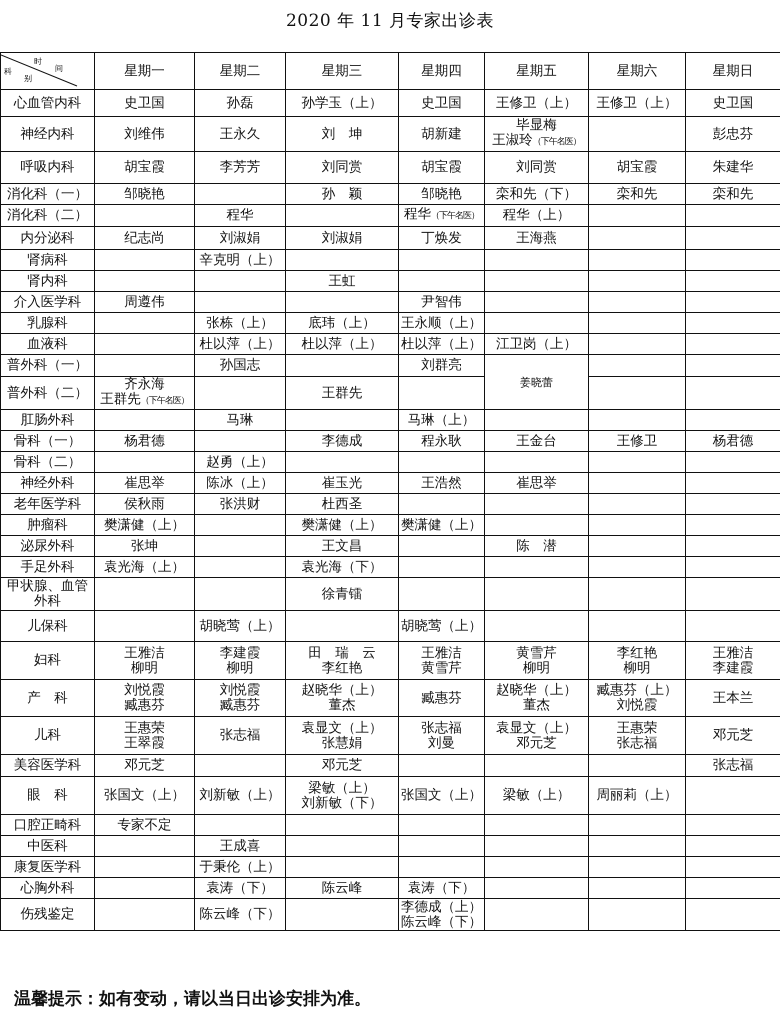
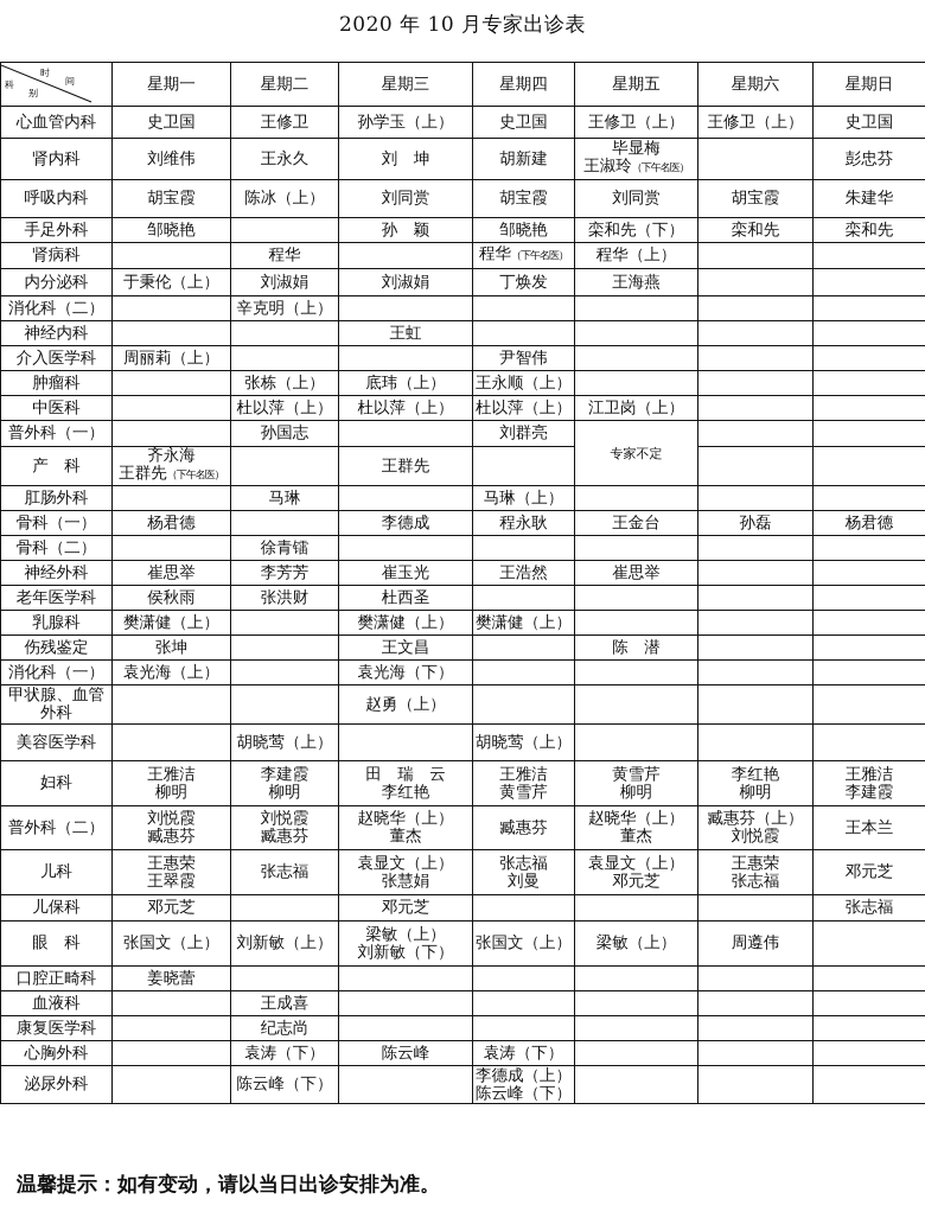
- 2020 年 11 月专家出诊表
+ 2020 年 10 月专家出诊表
  时 间 科 别	星期一	星期二	星期三	星期四	星期五	星期六	星期日
- 心血管内科	史卫国	孙磊	孙学玉（上）	史卫国	王修卫（上）	王修卫（上）	史卫国
+ 心血管内科	史卫国	王修卫	孙学玉（上）	史卫国	王修卫（上）	王修卫（上）	史卫国
- 神经内科	刘维伟	王永久	刘 坤	胡新建	毕显梅王淑玲（下午名医）		彭忠芬
+ 肾内科	刘维伟	王永久	刘 坤	胡新建	毕显梅王淑玲（下午名医）		彭忠芬
- 呼吸内科	胡宝霞	李芳芳	刘同赏	胡宝霞	刘同赏	胡宝霞	朱建华
+ 呼吸内科	胡宝霞	陈冰（上）	刘同赏	胡宝霞	刘同赏	胡宝霞	朱建华
- 消化科（一）	邹晓艳		孙 颖	邹晓艳	栾和先（下）	栾和先	栾和先
+ 手足外科	邹晓艳		孙 颖	邹晓艳	栾和先（下）	栾和先	栾和先
- 消化科（二）		程华		程华（下午名医）	程华（上）
+ 肾病科		程华		程华（下午名医）	程华（上）
- 内分泌科	纪志尚	刘淑娟	刘淑娟	丁焕发	王海燕
+ 内分泌科	于秉伦（上）	刘淑娟	刘淑娟	丁焕发	王海燕
- 肾病科		辛克明（上）
+ 消化科（二）		辛克明（上）
- 肾内科			王虹
+ 神经内科			王虹
- 介入医学科	周遵伟			尹智伟
+ 介入医学科	周丽莉（上）			尹智伟
- 乳腺科		张栋（上）	底玮（上）	王永顺（上）
+ 肿瘤科		张栋（上）	底玮（上）	王永顺（上）
- 血液科		杜以萍（上）	杜以萍（上）	杜以萍（上）	江卫岗（上）
+ 中医科		杜以萍（上）	杜以萍（上）	杜以萍（上）	江卫岗（上）
- 普外科（一）		孙国志		刘群亮	姜晓蕾
+ 普外科（一）		孙国志		刘群亮	专家不定
- 普外科（二）	齐永海王群先（下午名医）		王群先
+ 产 科	齐永海王群先（下午名医）		王群先
  肛肠外科		马琳		马琳（上）
- 骨科（一）	杨君德		李德成	程永耿	王金台	王修卫	杨君德
+ 骨科（一）	杨君德		李德成	程永耿	王金台	孙磊	杨君德
- 骨科（二）		赵勇（上）
+ 骨科（二）		徐青镭
- 神经外科	崔思举	陈冰（上）	崔玉光	王浩然	崔思举
+ 神经外科	崔思举	李芳芳	崔玉光	王浩然	崔思举
  老年医学科	侯秋雨	张洪财	杜西圣
- 肿瘤科	樊潇健（上）		樊潇健（上）	樊潇健（上）
+ 乳腺科	樊潇健（上）		樊潇健（上）	樊潇健（上）
- 泌尿外科	张坤		王文昌		陈 潜
+ 伤残鉴定	张坤		王文昌		陈 潜
- 手足外科	袁光海（上）		袁光海（下）
+ 消化科（一）	袁光海（上）		袁光海（下）
- 甲状腺、血管外科			徐青镭
+ 甲状腺、血管外科			赵勇（上）
- 儿保科		胡晓莺（上）		胡晓莺（上）
+ 美容医学科		胡晓莺（上）		胡晓莺（上）
  妇科	王雅洁柳明	李建霞柳明	田 瑞 云李红艳	王雅洁黄雪芹	黄雪芹柳明	李红艳柳明	王雅洁李建霞
- 产 科	刘悦霞臧惠芬	刘悦霞臧惠芬	赵晓华（上）董杰	臧惠芬	赵晓华（上）董杰	臧惠芬（上）刘悦霞	王本兰
+ 普外科（二）	刘悦霞臧惠芬	刘悦霞臧惠芬	赵晓华（上）董杰	臧惠芬	赵晓华（上）董杰	臧惠芬（上）刘悦霞	王本兰
  儿科	王惠荣王翠霞	张志福	袁显文（上）张慧娟	张志福刘曼	袁显文（上）邓元芝	王惠荣张志福	邓元芝
- 美容医学科	邓元芝		邓元芝				张志福
+ 儿保科	邓元芝		邓元芝				张志福
- 眼 科	张国文（上）	刘新敏（上）	梁敏（上）刘新敏（下）	张国文（上）	梁敏（上）	周丽莉（上）
+ 眼 科	张国文（上）	刘新敏（上）	梁敏（上）刘新敏（下）	张国文（上）	梁敏（上）	周遵伟
- 口腔正畸科	专家不定
+ 口腔正畸科	姜晓蕾
- 中医科		王成喜
+ 血液科		王成喜
- 康复医学科		于秉伦（上）
+ 康复医学科		纪志尚
  心胸外科		袁涛（下）	陈云峰	袁涛（下）
- 伤残鉴定		陈云峰（下）		李德成（上）陈云峰（下）
+ 泌尿外科		陈云峰（下）		李德成（上）陈云峰（下）
  温馨提示：如有变动，请以当日出诊安排为准。
